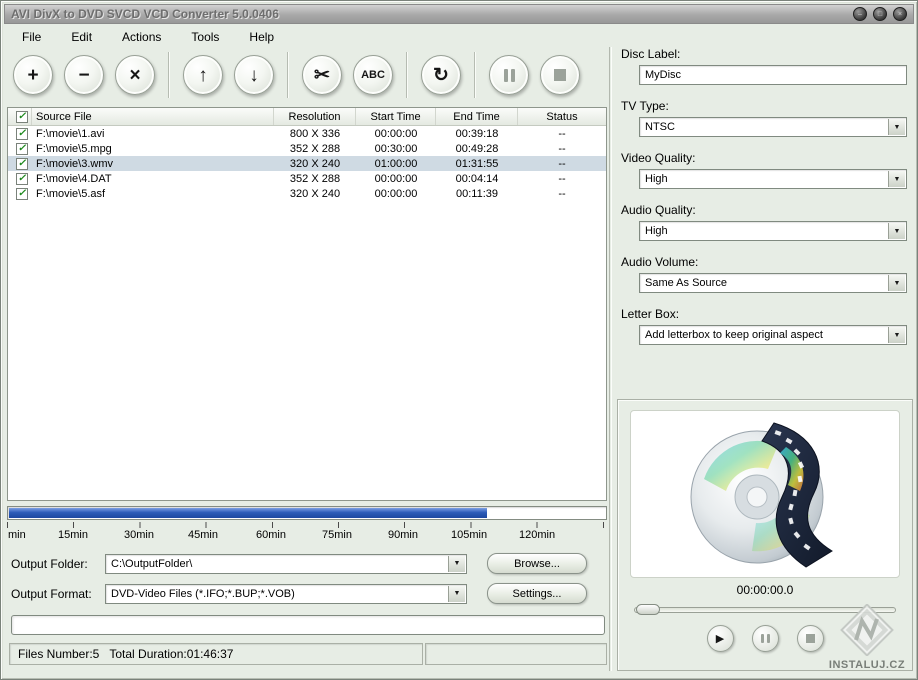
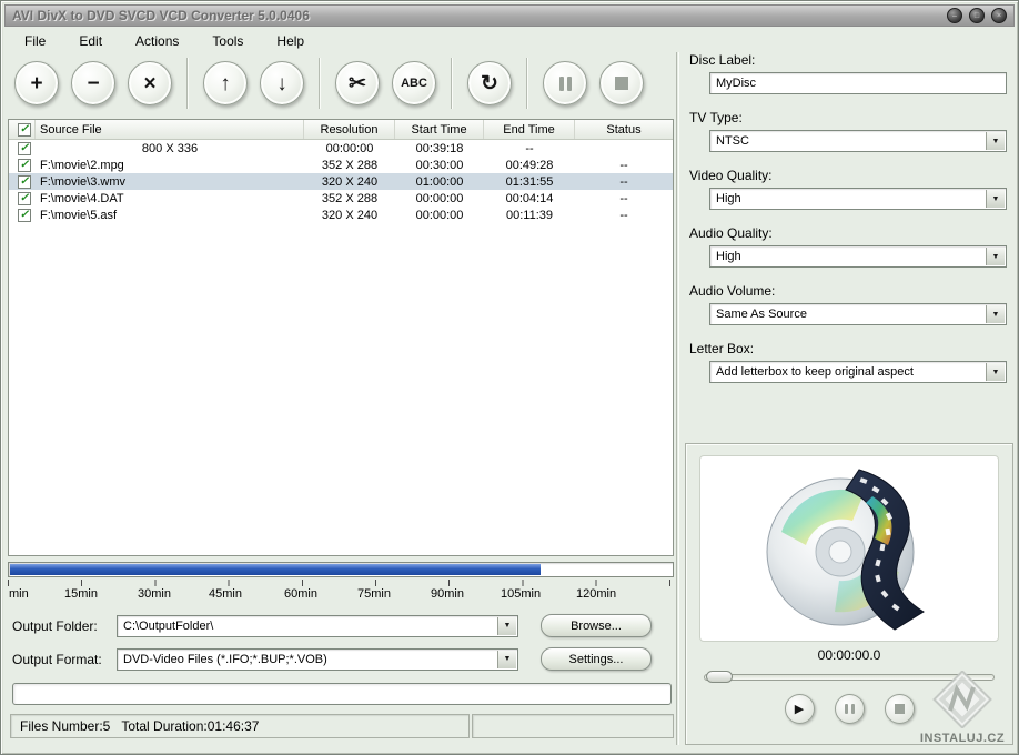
  AVI DivX to DVD SVCD VCD Converter 5.0.0406
  File
  Edit
  Actions
  Tools
  Help
  +
  −
  ×
  ↑
  ↓
  ✂
  ABC
  ↻
  ✓
  Source File
  Resolution
  Start Time
  End Time
  Status
  ✓
- F:\movie\1.avi
  800 X 336
  00:00:00
  00:39:18
  --
  ✓
- F:\movie\5.mpg
+ F:\movie\2.mpg
  352 X 288
  00:30:00
  00:49:28
  --
  ✓
  F:\movie\3.wmv
  320 X 240
  01:00:00
  01:31:55
  --
  ✓
  F:\movie\4.DAT
  352 X 288
  00:00:00
  00:04:14
  --
  ✓
  F:\movie\5.asf
  320 X 240
  00:00:00
  00:11:39
  --
  min
  15min
  30min
  45min
  60min
  75min
  90min
  105min
  120min
  Output Folder:
  C:\OutputFolder\
  Browse...
  Output Format:
  DVD-Video Files (*.IFO;*.BUP;*.VOB)
  Settings...
  Files Number:5
  Total Duration:01:46:37
  Disc Label:
  MyDisc
  TV Type:
  NTSC
  Video Quality:
  High
  Audio Quality:
  High
  Audio Volume:
  Same As Source
  Letter Box:
  Add letterbox to keep original aspect
  00:00:00.0
  ▶
  INSTALUJ.CZ
